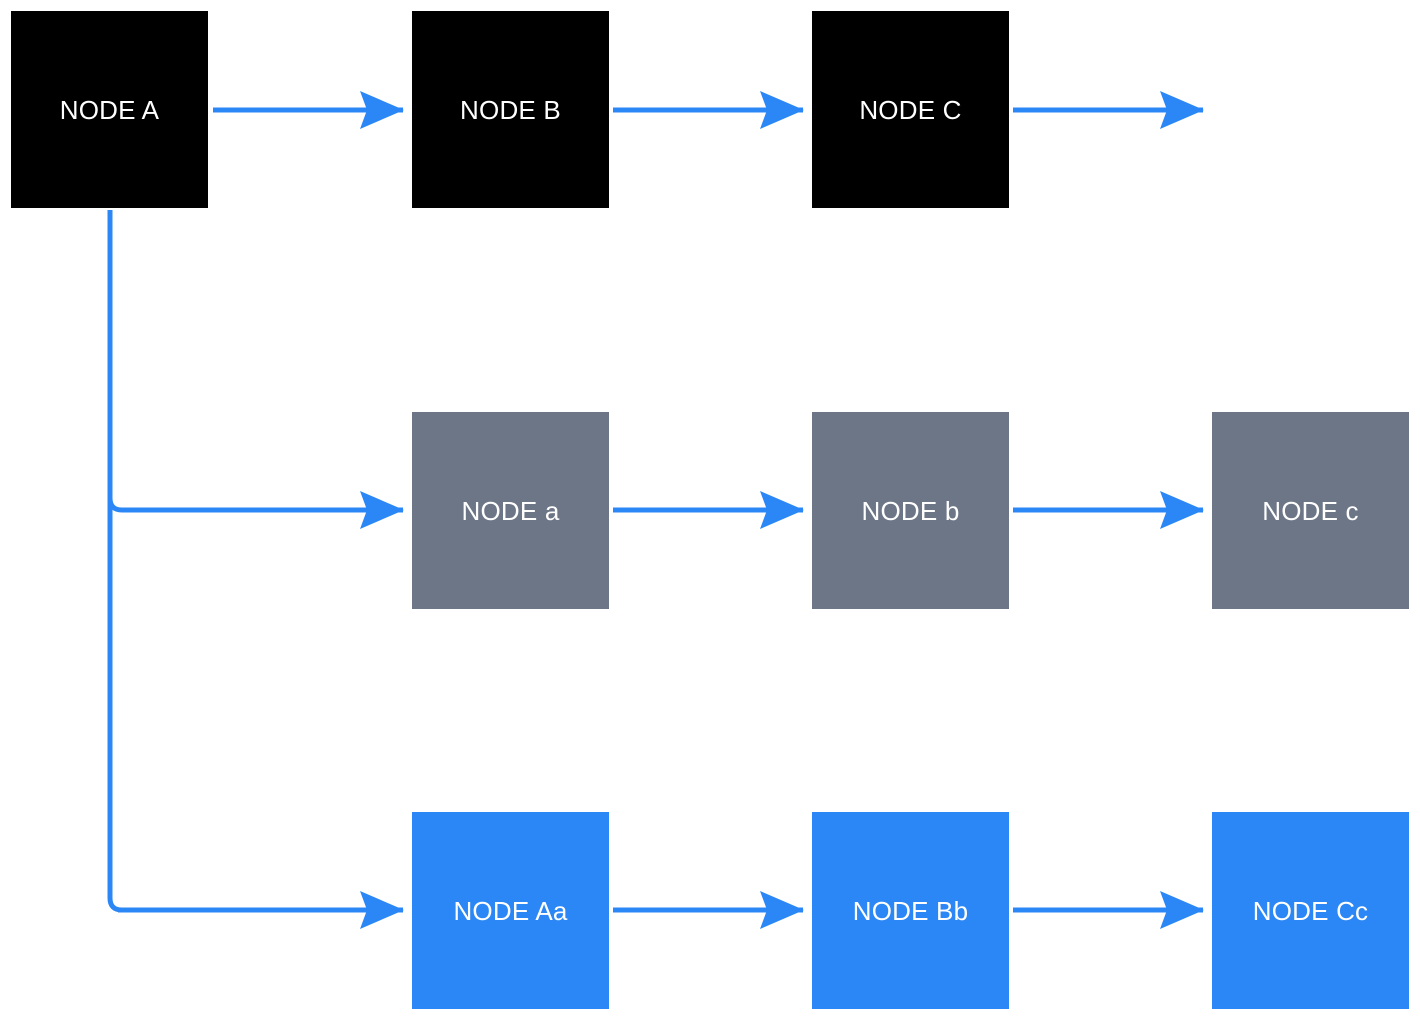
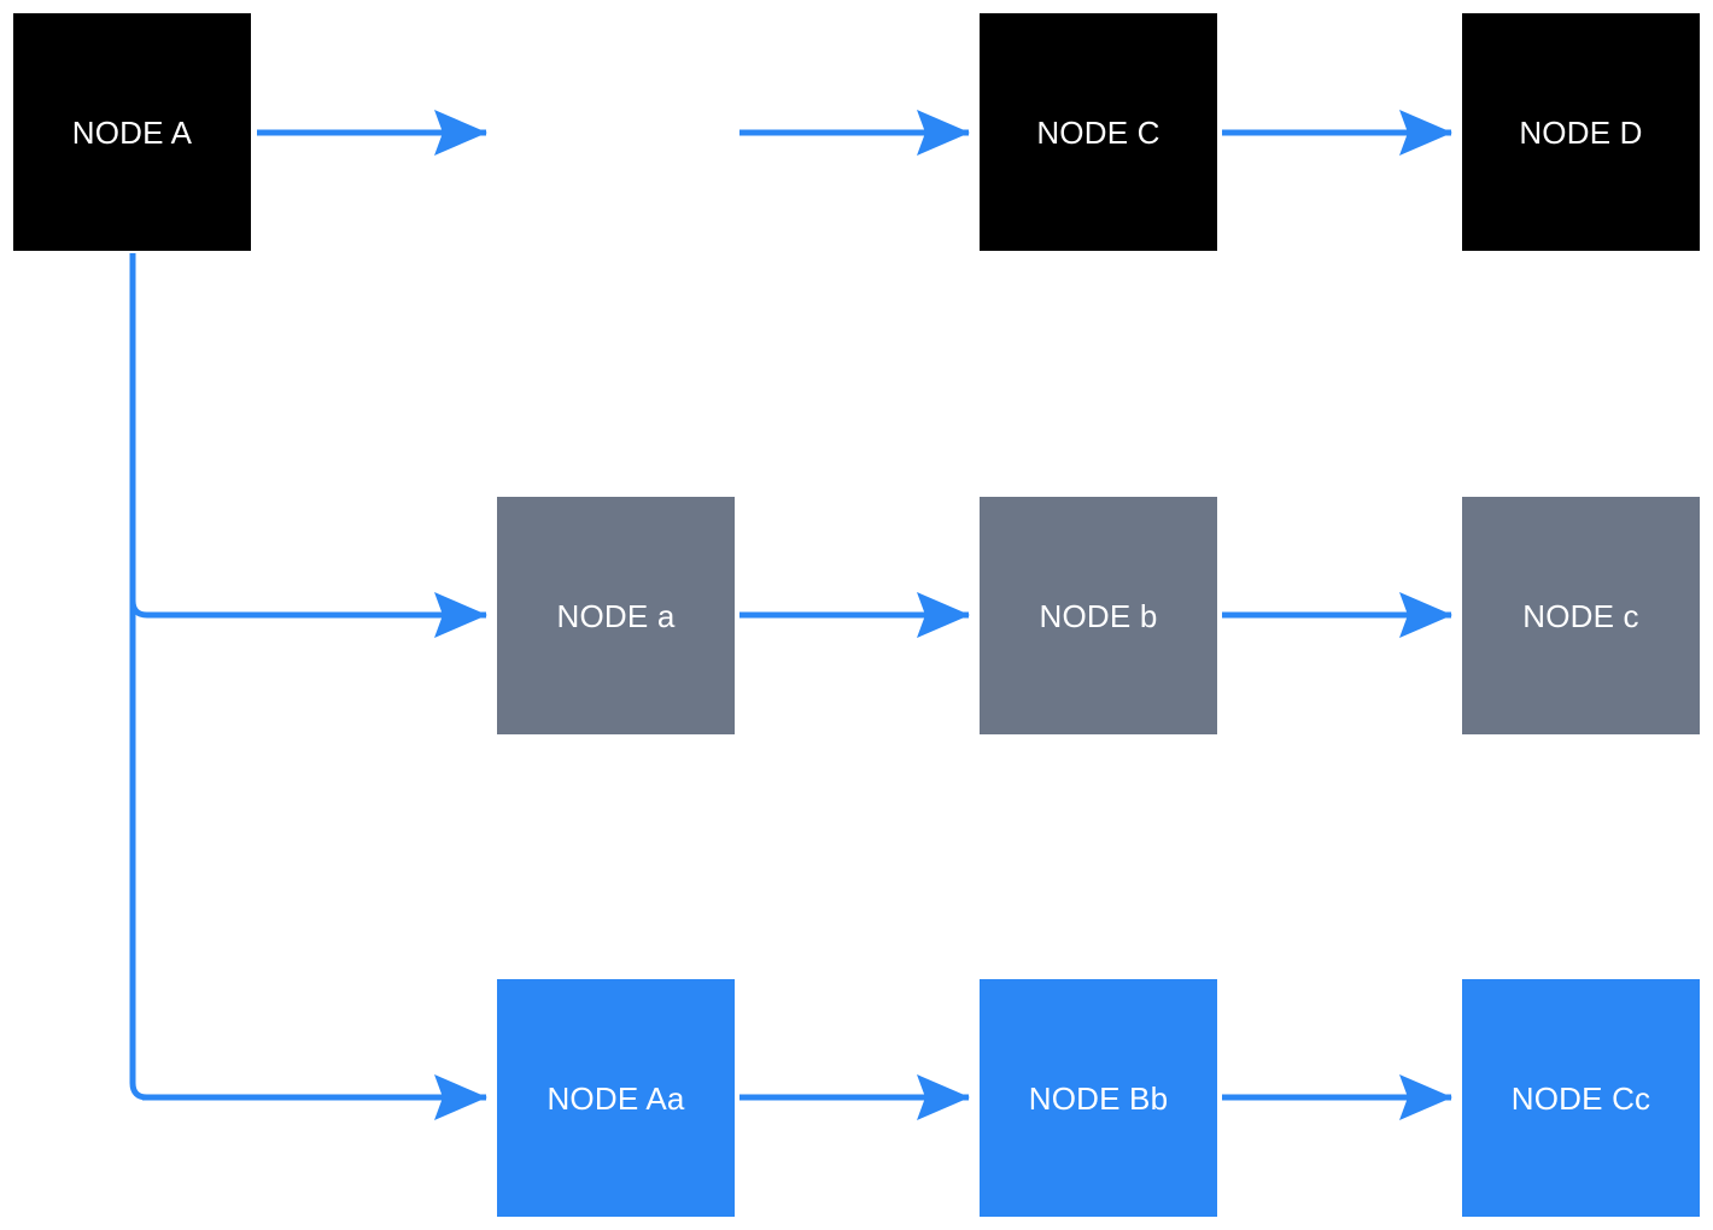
  NODE A
- NODE B
  NODE C
+ NODE D
  NODE a
  NODE b
  NODE c
  NODE Aa
  NODE Bb
  NODE Cc
